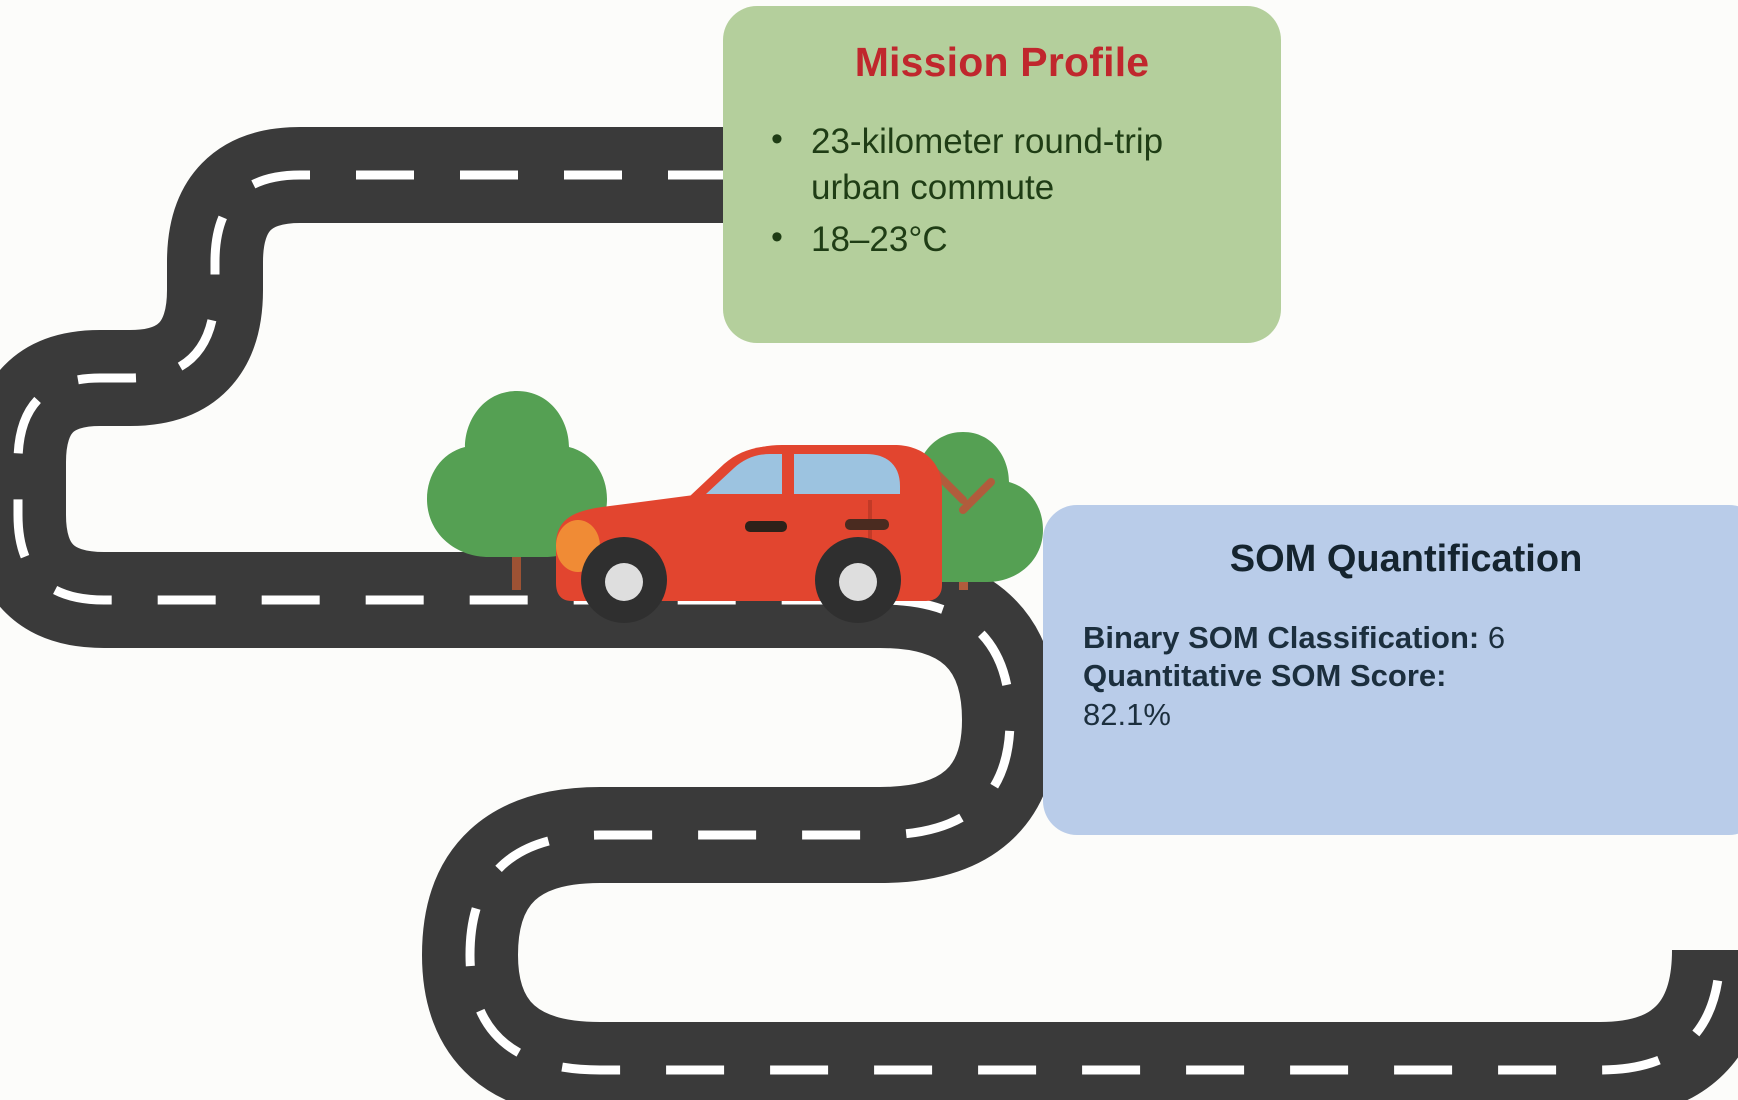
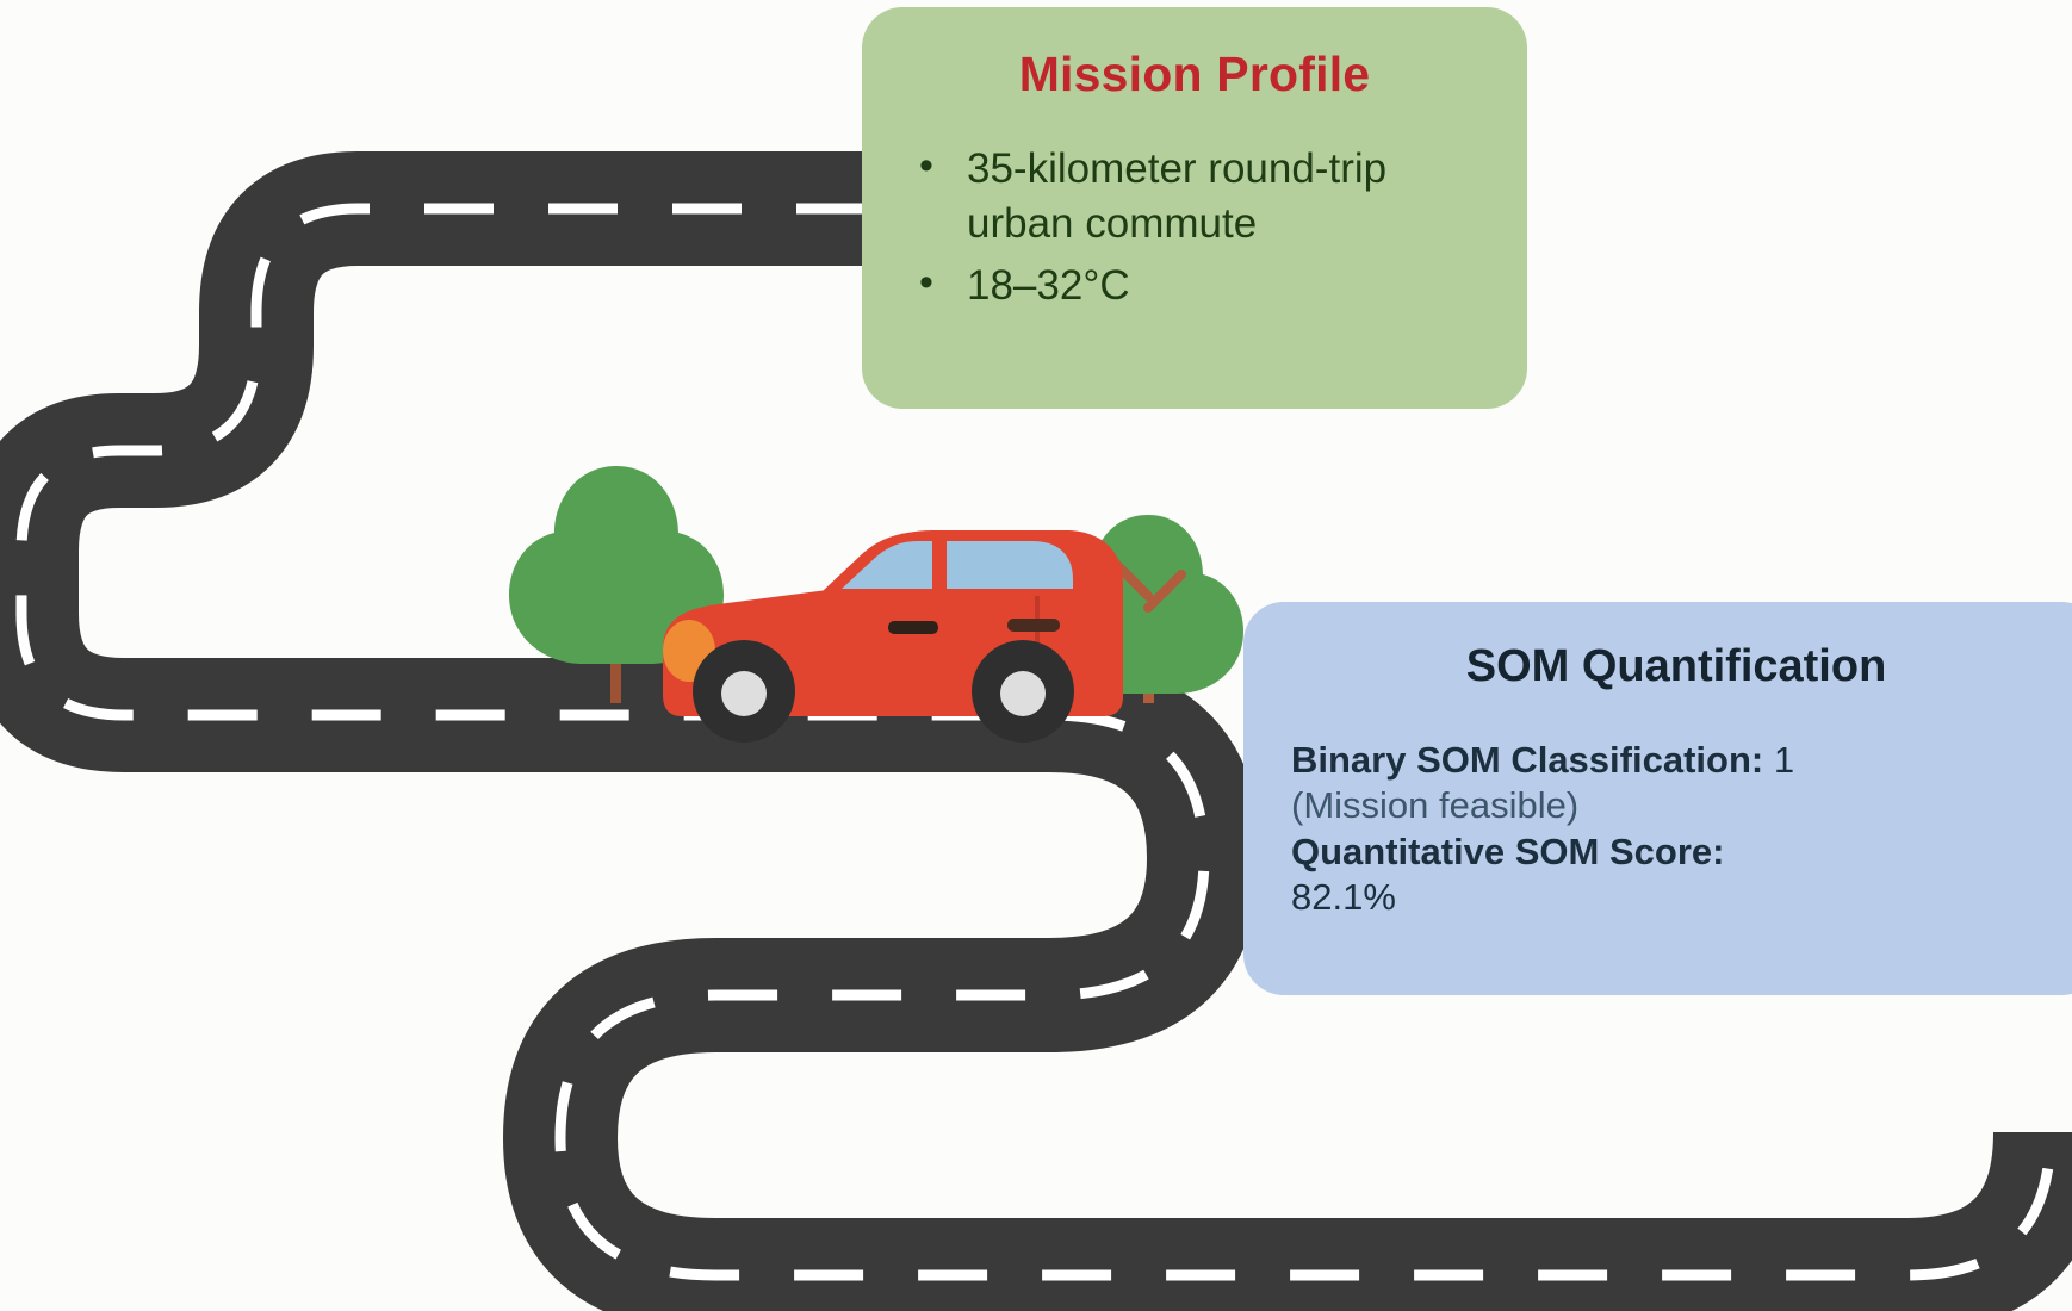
  Mission Profile
- 23-kilometer round-trip urban commute
+ 35-kilometer round-trip urban commute
- 18–23°C
+ 18–32°C
  SOM Quantification
- Binary SOM Classification: 6
+ Binary SOM Classification: 1
+ (Mission feasible)
  Quantitative SOM Score:
  82.1%
